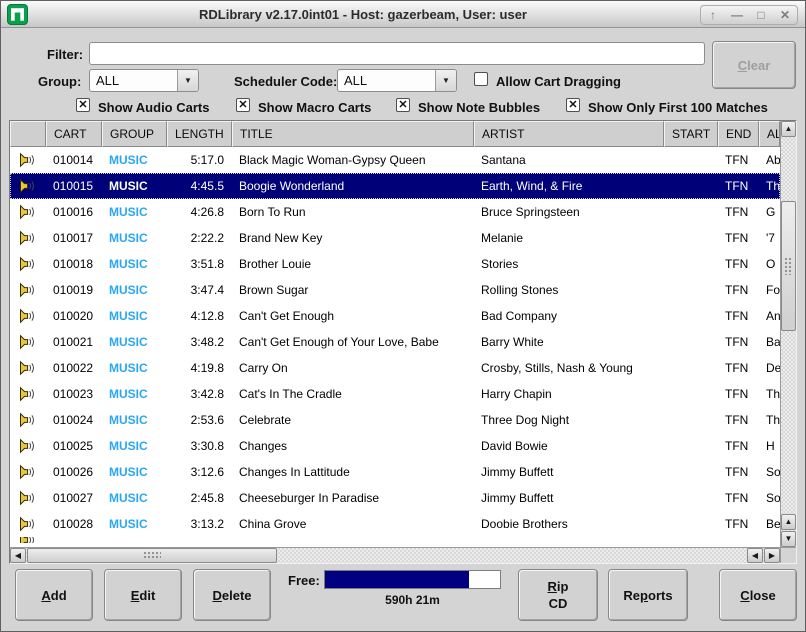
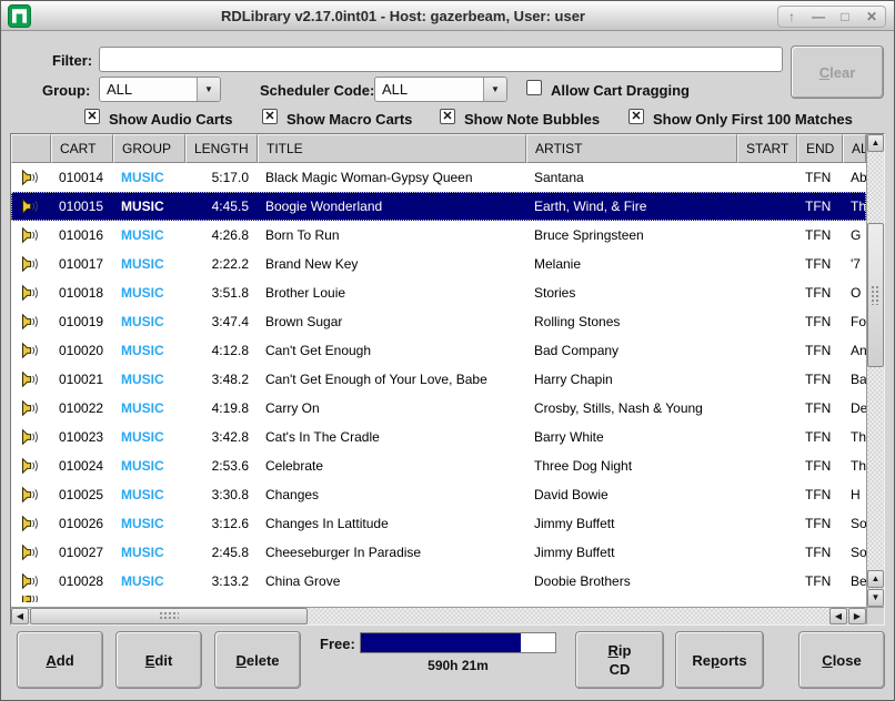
  RDLibrary v2.17.0int01 - Host: gazerbeam, User: user
  ↑
  —
  □
  ✕
  Filter:
  Clear
  Group:
  ALL
  ▼
  Scheduler Code:
  ALL
  ▼
  Allow Cart Dragging
  ✕
  Show Audio Carts
  ✕
  Show Macro Carts
  ✕
  Show Note Bubbles
  ✕
  Show Only First 100 Matches
  CART
  GROUP
  LENGTH
  TITLE
  ARTIST
  START
  END
  010014
  MUSIC
  5:17.0
  Black Magic Woman-Gypsy Queen
  Santana
  TFN
  Ab
  010015
  MUSIC
  4:45.5
  Boogie Wonderland
  Earth, Wind, & Fire
  TFN
  Th
  010016
  MUSIC
  4:26.8
  Born To Run
  Bruce Springsteen
  TFN
  G
  010017
  MUSIC
  2:22.2
  Brand New Key
  Melanie
  TFN
  '7
  010018
  MUSIC
  3:51.8
  Brother Louie
  Stories
  TFN
  O
  010019
  MUSIC
  3:47.4
  Brown Sugar
  Rolling Stones
  TFN
  Fo
  010020
  MUSIC
  4:12.8
  Can't Get Enough
  Bad Company
  TFN
  An
  010021
  MUSIC
  3:48.2
  Can't Get Enough of Your Love, Babe
- Barry White
+ Harry Chapin
  TFN
  Ba
  010022
  MUSIC
  4:19.8
  Carry On
  Crosby, Stills, Nash & Young
  TFN
  De
  010023
  MUSIC
  3:42.8
  Cat's In The Cradle
- Harry Chapin
+ Barry White
  TFN
  Th
  010024
  MUSIC
  2:53.6
  Celebrate
  Three Dog Night
  TFN
  Th
  010025
  MUSIC
  3:30.8
  Changes
  David Bowie
  TFN
  H
  010026
  MUSIC
  3:12.6
  Changes In Lattitude
  Jimmy Buffett
  TFN
  So
  010027
  MUSIC
  2:45.8
  Cheeseburger In Paradise
  Jimmy Buffett
  TFN
  So
  010028
  MUSIC
  3:13.2
  China Grove
  Doobie Brothers
  TFN
  Be
  ▲
  ▲
  ▼
  ◀
  ◀
  ▶
  Add
  Edit
  Delete
  Free:
  590h 21m
  Rip
  CD
  Reports
  Close
